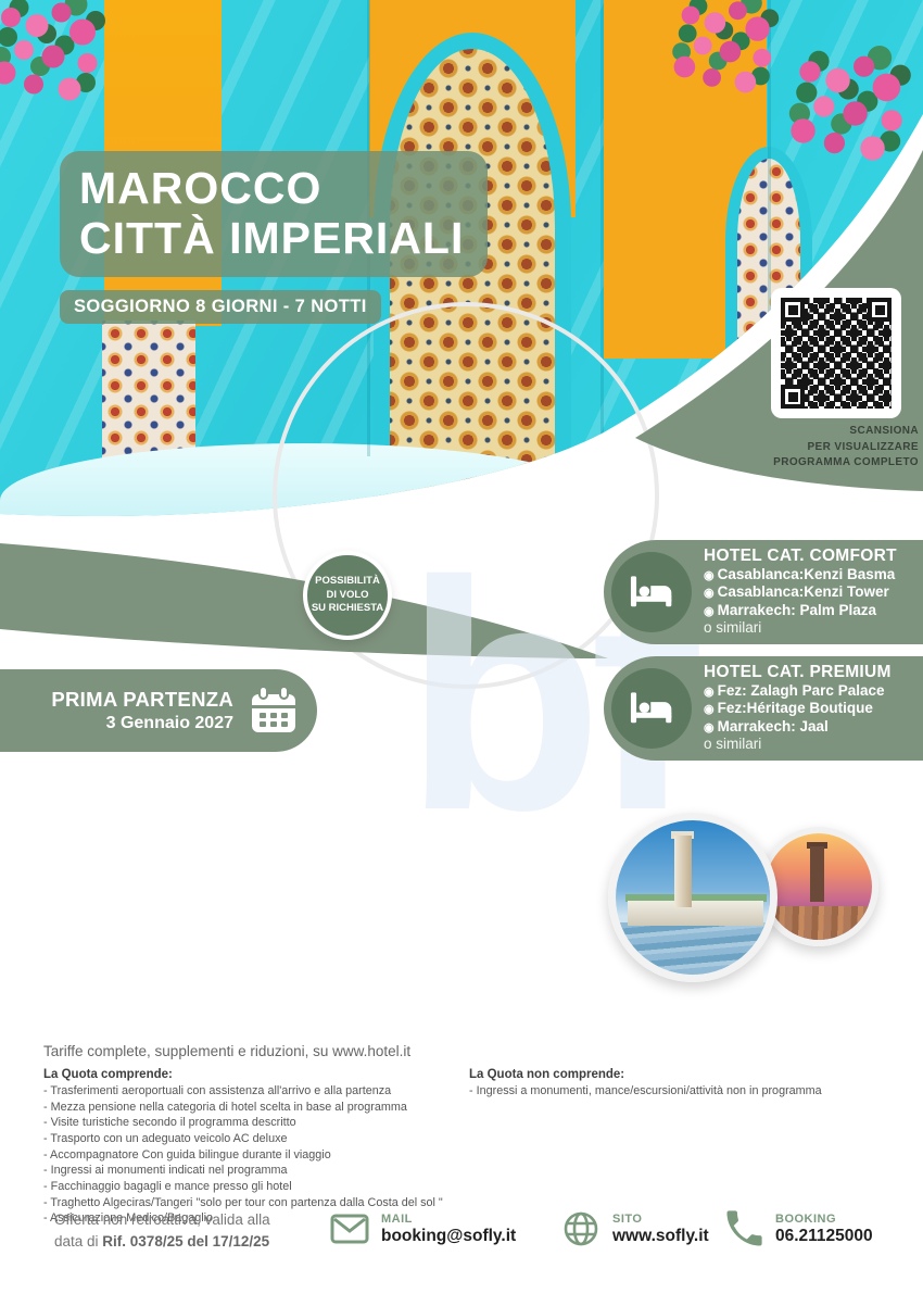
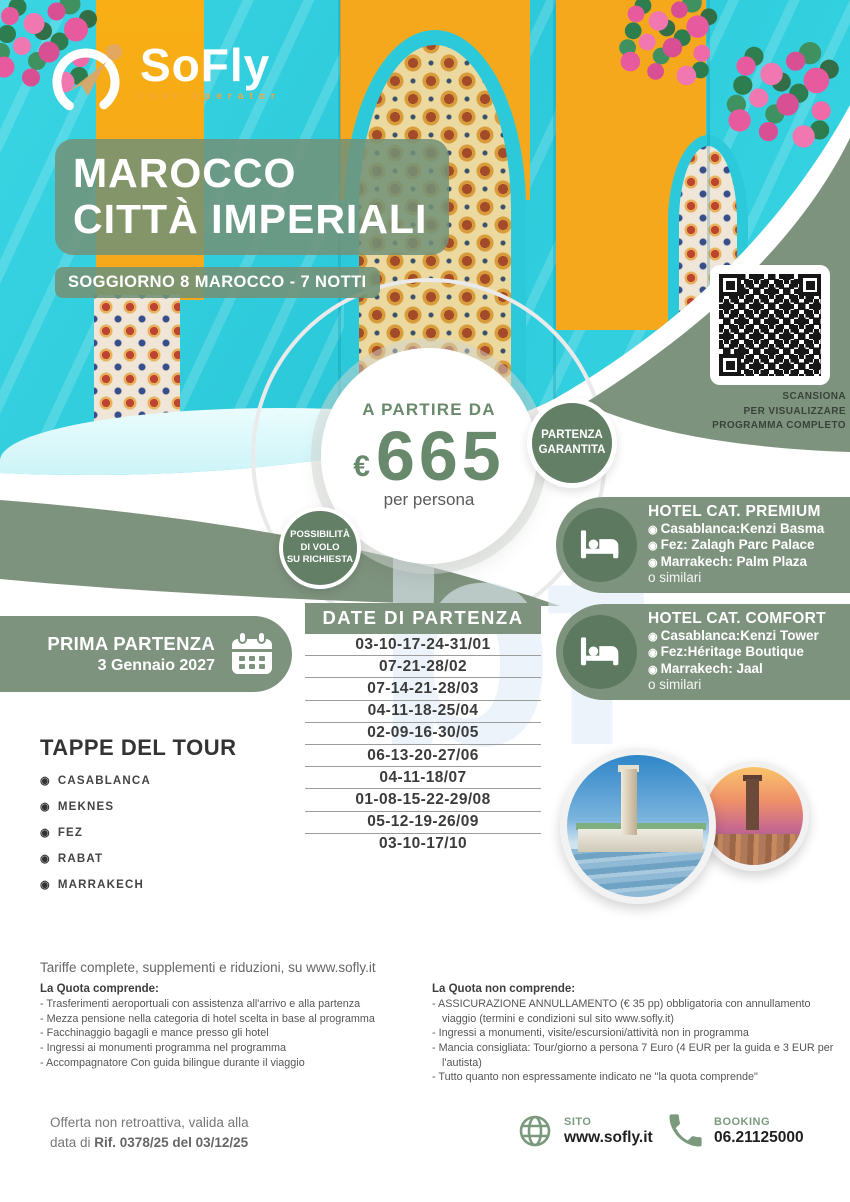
+ SoFly
+ tour operator
  MAROCCO
  CITTÀ IMPERIALI
- SOGGIORNO 8 GIORNI - 7 NOTTI
+ SOGGIORNO 8 MAROCCO - 7 NOTTI
  SCANSIONA
  PER VISUALIZZARE
  PROGRAMMA COMPLETO
+ A PARTIRE DA
+ €
+ 665
+ per persona
+ PARTENZA
+ GARANTITA
  POSSIBILITÀ
  DI VOLO
  SU RICHIESTA
- HOTEL CAT. COMFORT
+ HOTEL CAT. PREMIUM
  Casablanca:Kenzi Basma
- Casablanca:Kenzi Tower
+ Fez: Zalagh Parc Palace
  Marrakech: Palm Plaza
  o similari
- HOTEL CAT. PREMIUM
+ HOTEL CAT. COMFORT
- Fez: Zalagh Parc Palace
+ Casablanca:Kenzi Tower
  Fez:Héritage Boutique
  Marrakech: Jaal
  o similari
  PRIMA PARTENZA
  3 Gennaio 2027
+ DATE DI PARTENZA
+ 03-10-17-24-31/01
+ 07-21-28/02
+ 07-14-21-28/03
+ 04-11-18-25/04
+ 02-09-16-30/05
+ 06-13-20-27/06
+ 04-11-18/07
+ 01-08-15-22-29/08
+ 05-12-19-26/09
+ 03-10-17/10
+ TAPPE DEL TOUR
+ CASABLANCA
+ MEKNES
+ FEZ
+ RABAT
+ MARRAKECH
- Tariffe complete, supplementi e riduzioni, su www.hotel.it
+ Tariffe complete, supplementi e riduzioni, su www.sofly.it
  La Quota comprende:
  Trasferimenti aeroportuali con assistenza all'arrivo e alla partenza
  Mezza pensione nella categoria di hotel scelta in base al programma
- Visite turistiche secondo il programma descritto
- Trasporto con un adeguato veicolo AC deluxe
- Accompagnatore Con guida bilingue durante il viaggio
+ Facchinaggio bagagli e mance presso gli hotel
- Ingressi ai monumenti indicati nel programma
+ Ingressi ai monumenti programma nel programma
- Facchinaggio bagagli e mance presso gli hotel
+ Accompagnatore Con guida bilingue durante il viaggio
- Traghetto Algeciras/Tangeri "solo per tour con partenza dalla Costa del sol "
- Assicurazione Medico/Bagaglio
  La Quota non comprende:
+ ASSICURAZIONE ANNULLAMENTO (€ 35 pp) obbligatoria con annullamento viaggio (termini e condizioni sul sito www.sofly.it)
- Ingressi a monumenti, mance/escursioni/attività non in programma
+ Ingressi a monumenti, visite/escursioni/attività non in programma
+ Mancia consigliata: Tour/giorno a persona 7 Euro (4 EUR per la guida e 3 EUR per l'autista)
+ Tutto quanto non espressamente indicato ne "la quota comprende"
  Offerta non retroattiva, valida alla
- data di Rif. 0378/25 del 17/12/25
+ data di Rif. 0378/25 del 03/12/25
- MAIL
- booking@sofly.it
  SITO
  www.sofly.it
  BOOKING
  06.21125000
